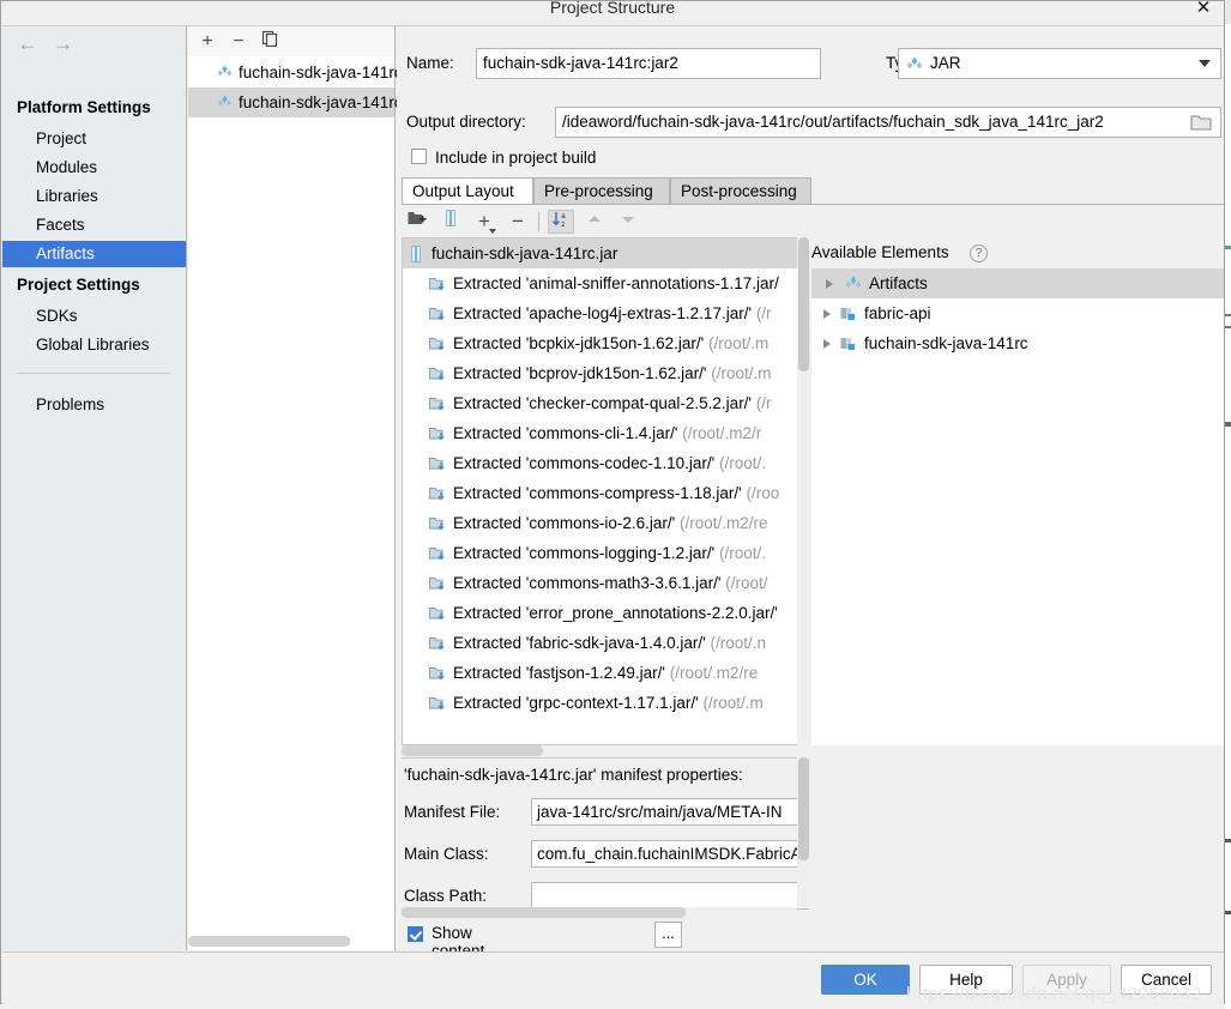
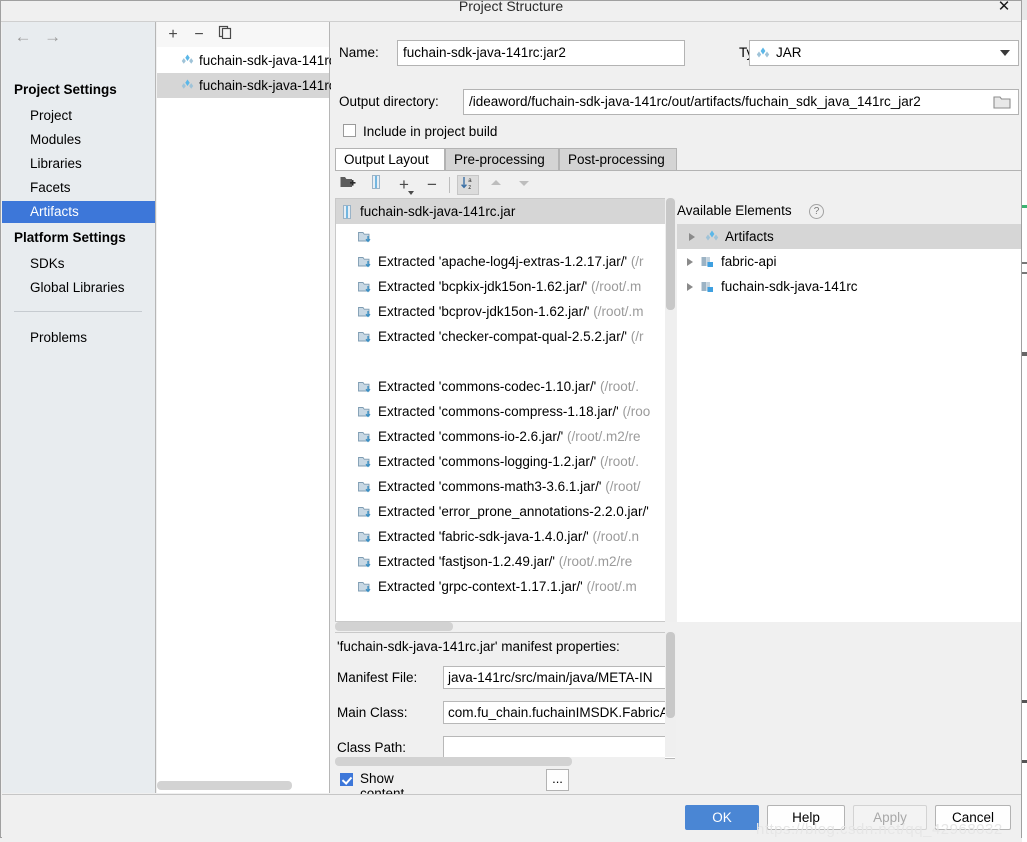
  Project Structure
  ✕
  ← →
- Platform Settings
+ Project Settings
  Project
  Modules
  Libraries
  Facets
  Artifacts
- Project Settings
+ Platform Settings
  SDKs
  Global Libraries
  Problems
  +
  −
  fuchain-sdk-java-141r
  fuchain-sdk-java-141r
  Name:
  fuchain-sdk-java-141rc:jar2
  JAR
  Output directory:
  /ideaword/fuchain-sdk-java-141rc/out/artifacts/fuchain_sdk_java_141rc_jar2
  Include in project build
  Output Layout
  Pre-processing
  Post-processing
  +
  −
  fuchain-sdk-java-141rc.jar
- Extracted 'animal-sniffer-annotations-1.17.jar/
  Extracted 'apache-log4j-extras-1.2.17.jar/' (/r
  Extracted 'bcpkix-jdk15on-1.62.jar/' (/root/.m
  Extracted 'bcprov-jdk15on-1.62.jar/' (/root/.m
  Extracted 'checker-compat-qual-2.5.2.jar/' (/r
- Extracted 'commons-cli-1.4.jar/' (/root/.m2/r
  Extracted 'commons-codec-1.10.jar/' (/root/.
  Extracted 'commons-compress-1.18.jar/' (/roo
  Extracted 'commons-io-2.6.jar/' (/root/.m2/re
  Extracted 'commons-logging-1.2.jar/' (/root/.
  Extracted 'commons-math3-3.6.1.jar/' (/root/
  Extracted 'error_prone_annotations-2.2.0.jar/'
  Extracted 'fabric-sdk-java-1.4.0.jar/' (/root/.n
  Extracted 'fastjson-1.2.49.jar/' (/root/.m2/re
  Extracted 'grpc-context-1.17.1.jar/' (/root/.m
  Available Elements
  ?
  Artifacts
  fabric-api
  fuchain-sdk-java-141rc
  'fuchain-sdk-java-141rc.jar' manifest properties:
  Manifest File:
  java-141rc/src/main/java/META-IN
  Main Class:
  com.fu_chain.fuchainIMSDK.Fabric
  Class Path:
  ...
  OK
  Help
  Apply
  Cancel
  https://blog.csdn.net/qq_42968032
